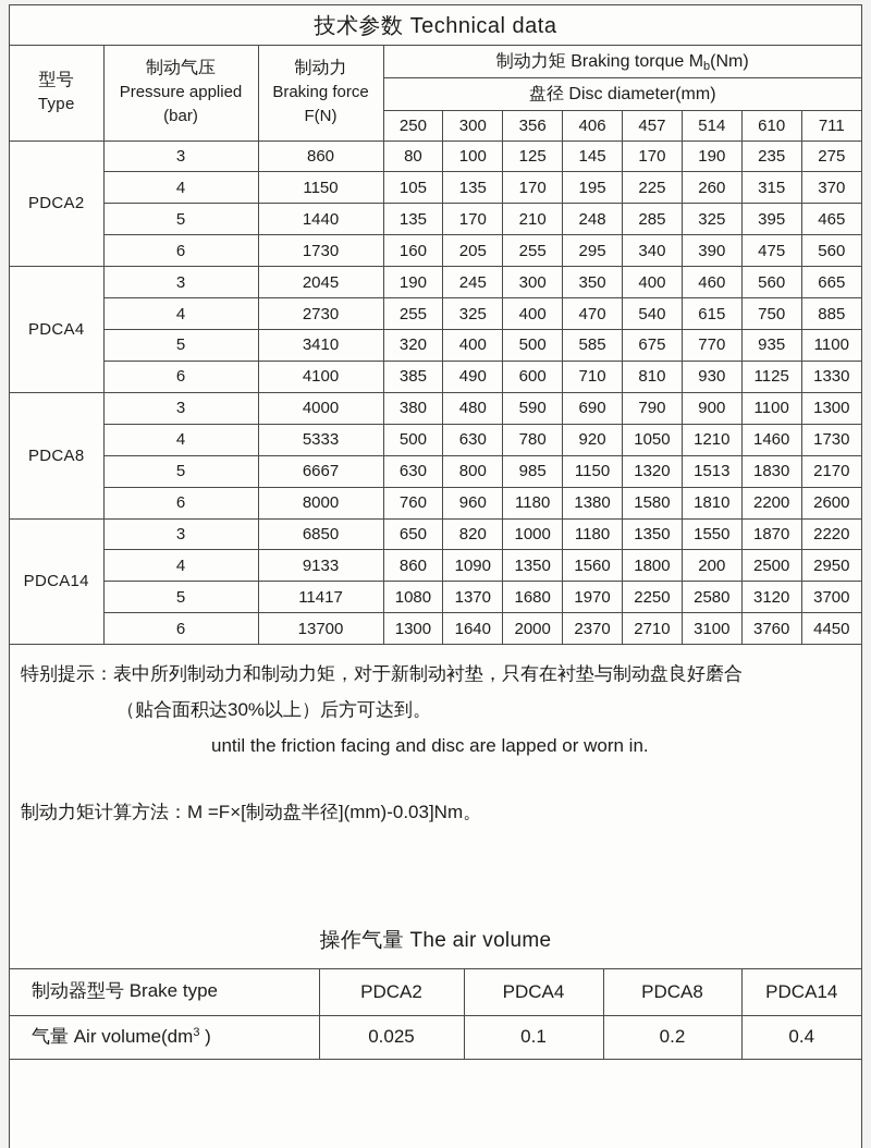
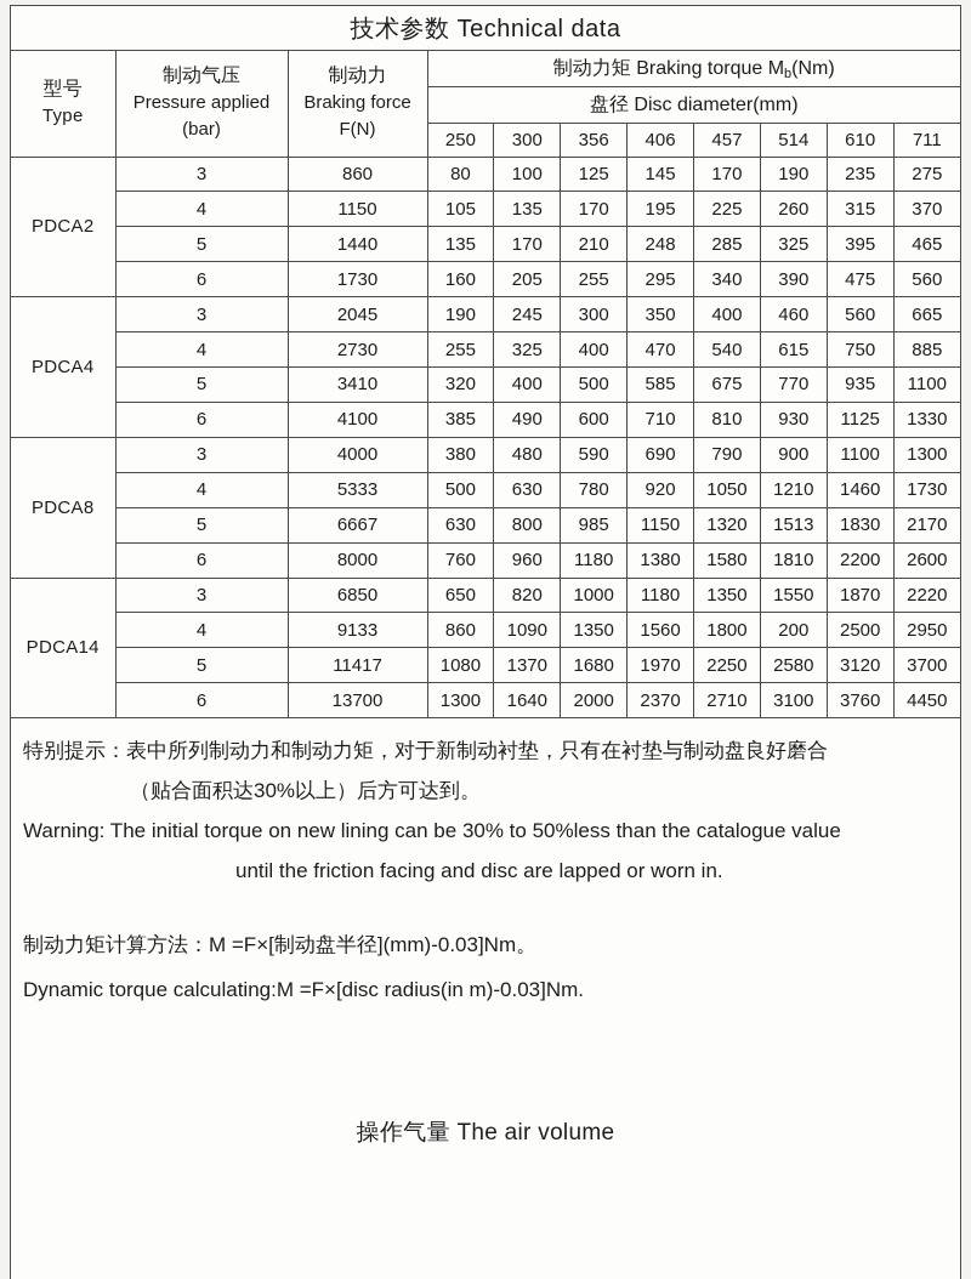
  技术参数 Technical data
  型号 Type	制动气压 Pressure applied (bar)	制动力 Braking force F(N)	制动力矩 Braking torque Mb(Nm)
  盘径 Disc diameter(mm)
  250	300	356	406	457	514	610	711
  PDCA2	3	860	80	100	125	145	170	190	235	275
  4	1150	105	135	170	195	225	260	315	370
  5	1440	135	170	210	248	285	325	395	465
  6	1730	160	205	255	295	340	390	475	560
  PDCA4	3	2045	190	245	300	350	400	460	560	665
  4	2730	255	325	400	470	540	615	750	885
  5	3410	320	400	500	585	675	770	935	1100
  6	4100	385	490	600	710	810	930	1125	1330
  PDCA8	3	4000	380	480	590	690	790	900	1100	1300
  4	5333	500	630	780	920	1050	1210	1460	1730
  5	6667	630	800	985	1150	1320	1513	1830	2170
  6	8000	760	960	1180	1380	1580	1810	2200	2600
  PDCA14	3	6850	650	820	1000	1180	1350	1550	1870	2220
  4	9133	860	1090	1350	1560	1800	200	2500	2950
  5	11417	1080	1370	1680	1970	2250	2580	3120	3700
  6	13700	1300	1640	2000	2370	2710	3100	3760	4450
  特别提示：表中所列制动力和制动力矩，对于新制动衬垫，只有在衬垫与制动盘良好磨合
  （贴合面积达30%以上）后方可达到。
+ Warning: The initial torque on new lining can be 30% to 50%less than the catalogue value
  until the friction facing and disc are lapped or worn in.
  制动力矩计算方法：M =F×[制动盘半径](mm)-0.03]Nm。
+ Dynamic torque calculating:M =F×[disc radius(in m)-0.03]Nm.
  操作气量 The air volume
- 制动器型号 Brake type	PDCA2	PDCA4	PDCA8	PDCA14
- 气量 Air volume(dm3 )	0.025	0.1	0.2	0.4
